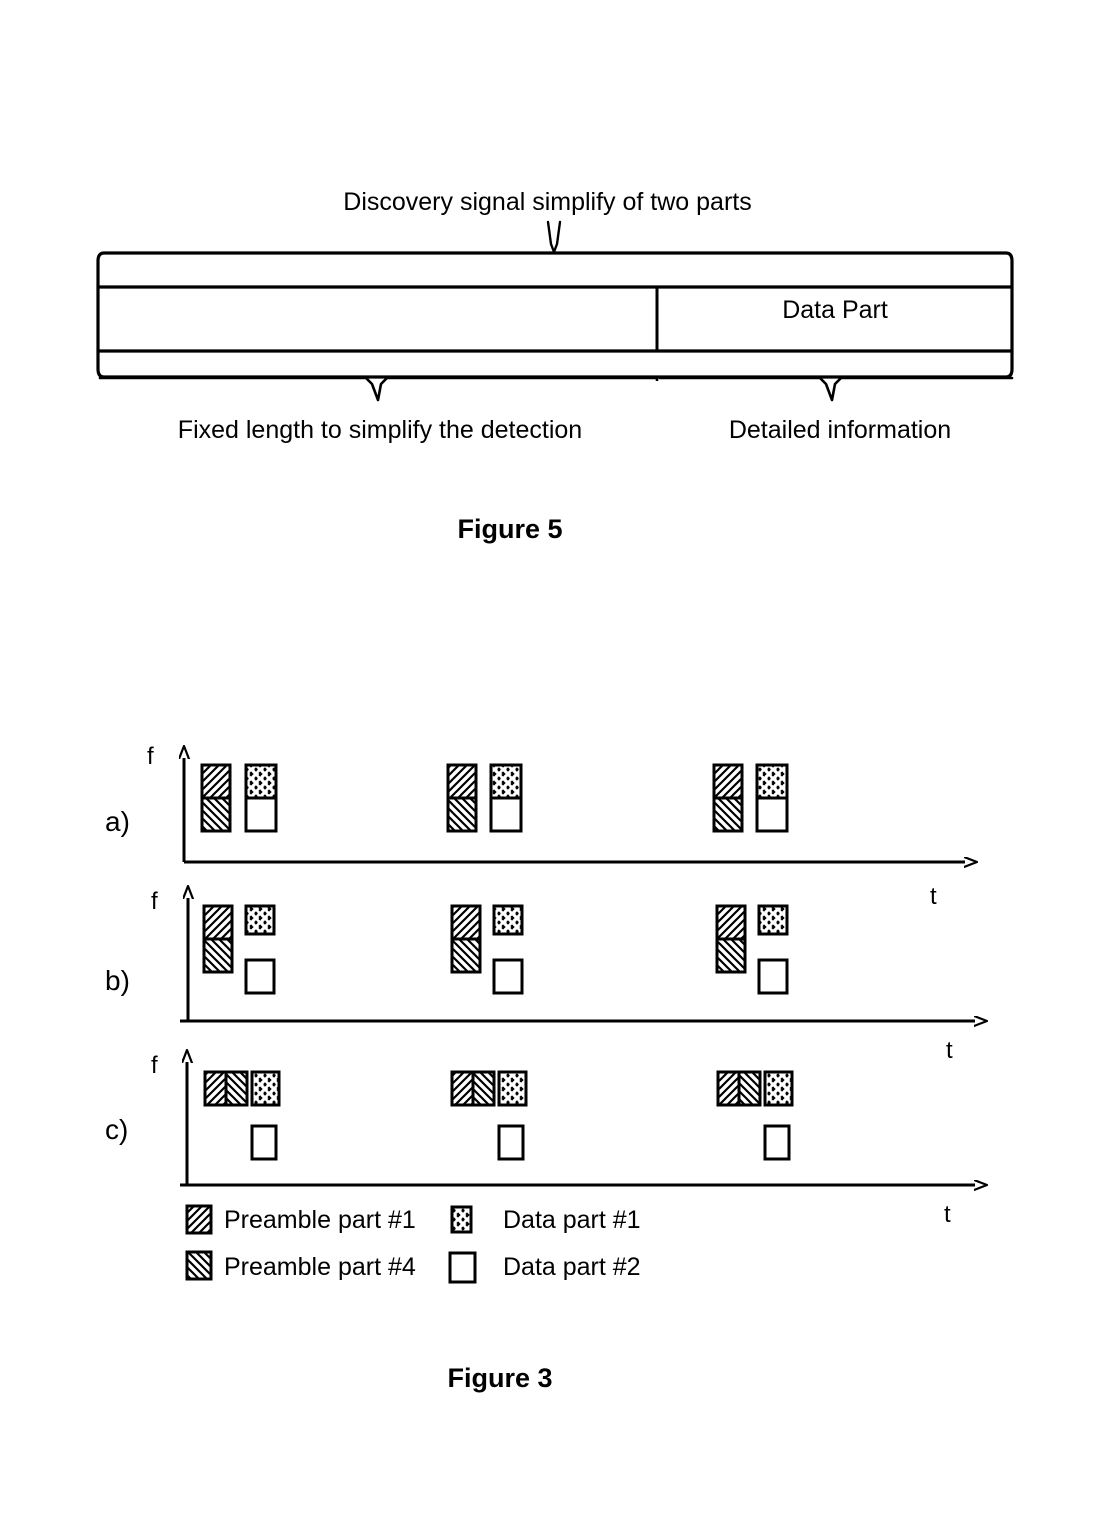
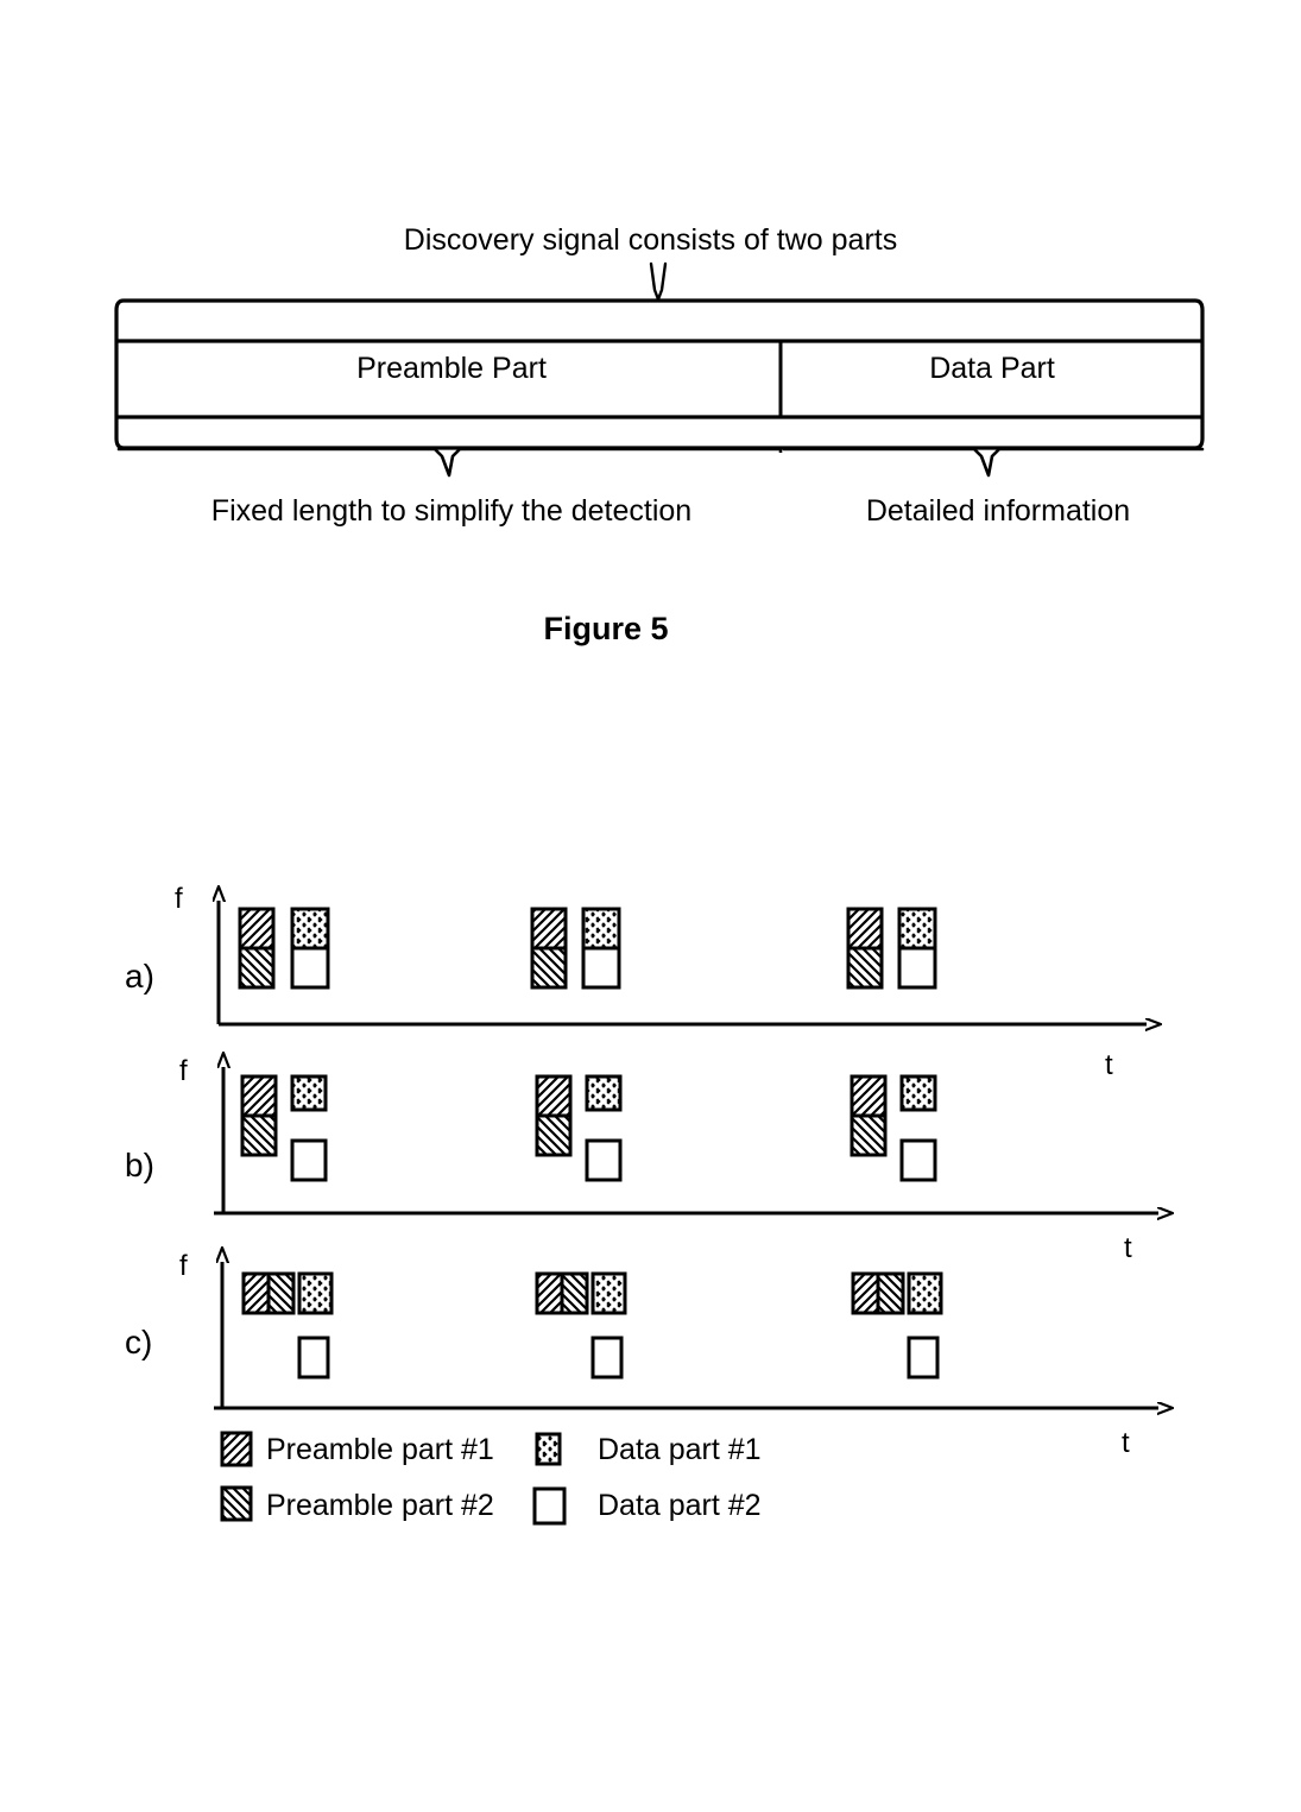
- Discovery signal simplify of two parts
+ Discovery signal consists of two parts
+ Preamble Part
  Data Part
  Fixed length to simplify the detection
  Detailed information
  Figure 5
  a)
  b)
  c)
  f
  t
  f
  t
  f
  t
  Preamble part #1
- Preamble part #4
+ Preamble part #2
  Data part #1
  Data part #2
- Figure 3
